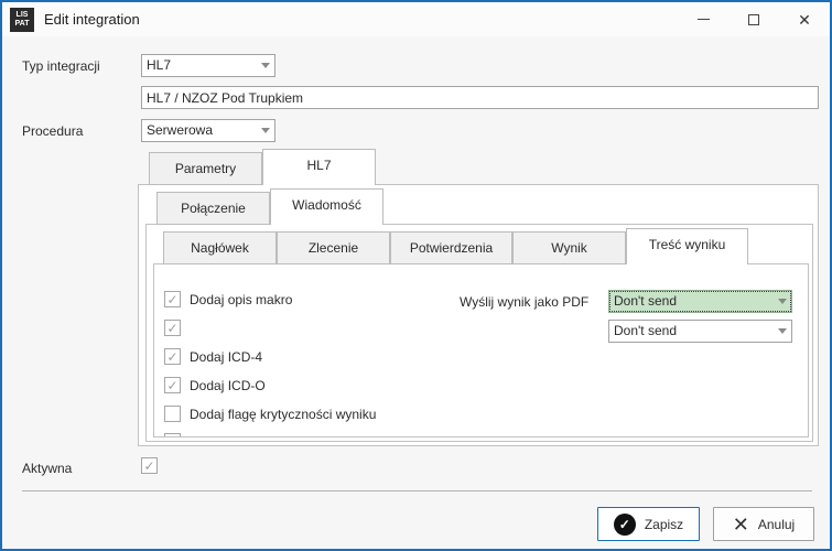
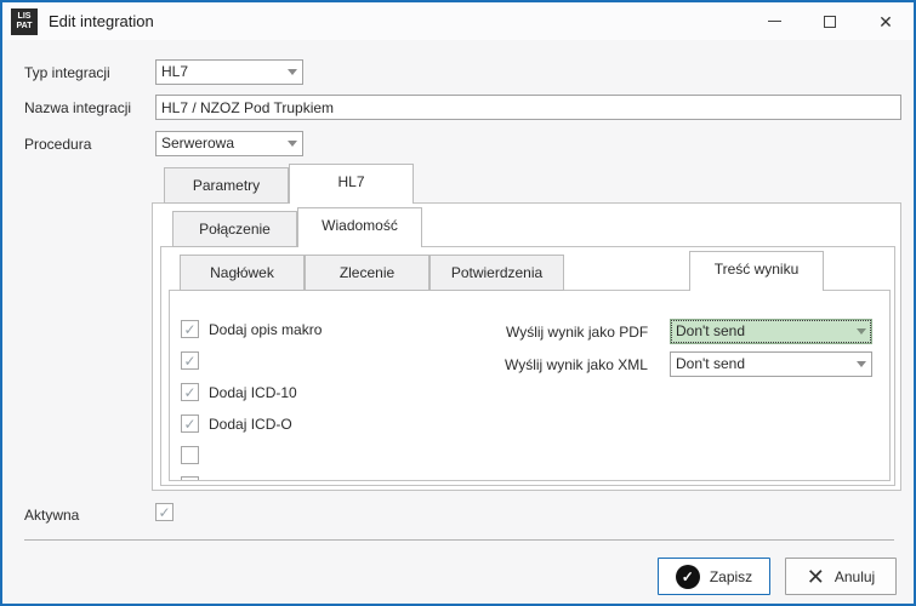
  Edit integration
  ✕
  Typ integracji
  HL7
+ Nazwa integracji
  HL7 / NZOZ Pod Trupkiem
  Procedura
  Serwerowa
  Parametry
  HL7
  Połączenie
  Wiadomość
  Nagłówek
  Zlecenie
  Potwierdzenia
- Wynik
  Treść wyniku
  Dodaj opis makro
- Dodaj ICD-4
+ Dodaj ICD-10
  Dodaj ICD-O
- Dodaj flagę krytyczności wyniku
  Wyślij wynik jako PDF
  Don't send
+ Wyślij wynik jako XML
  Don't send
  Aktywna
  ✓
  Zapisz
  ✕
  Anuluj
